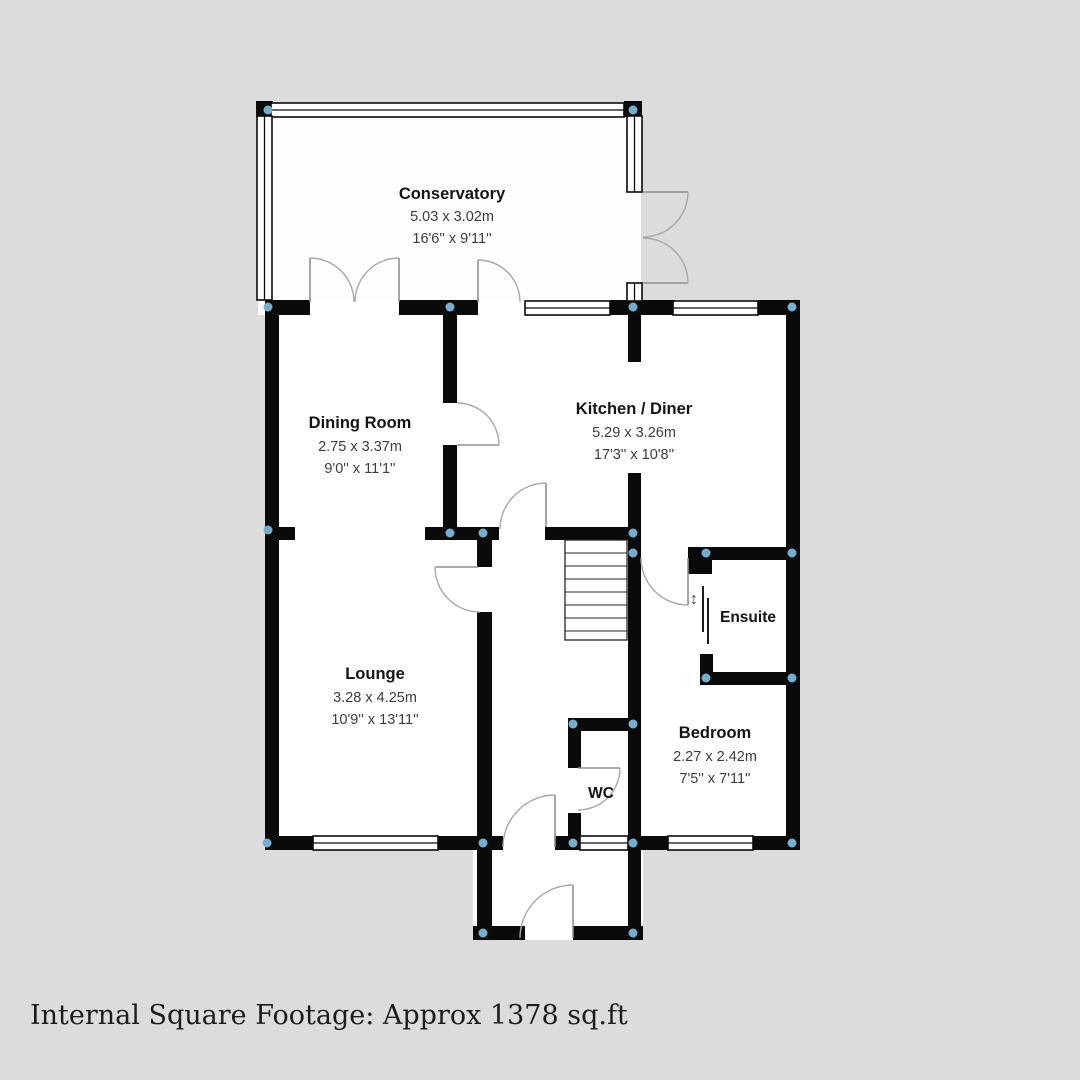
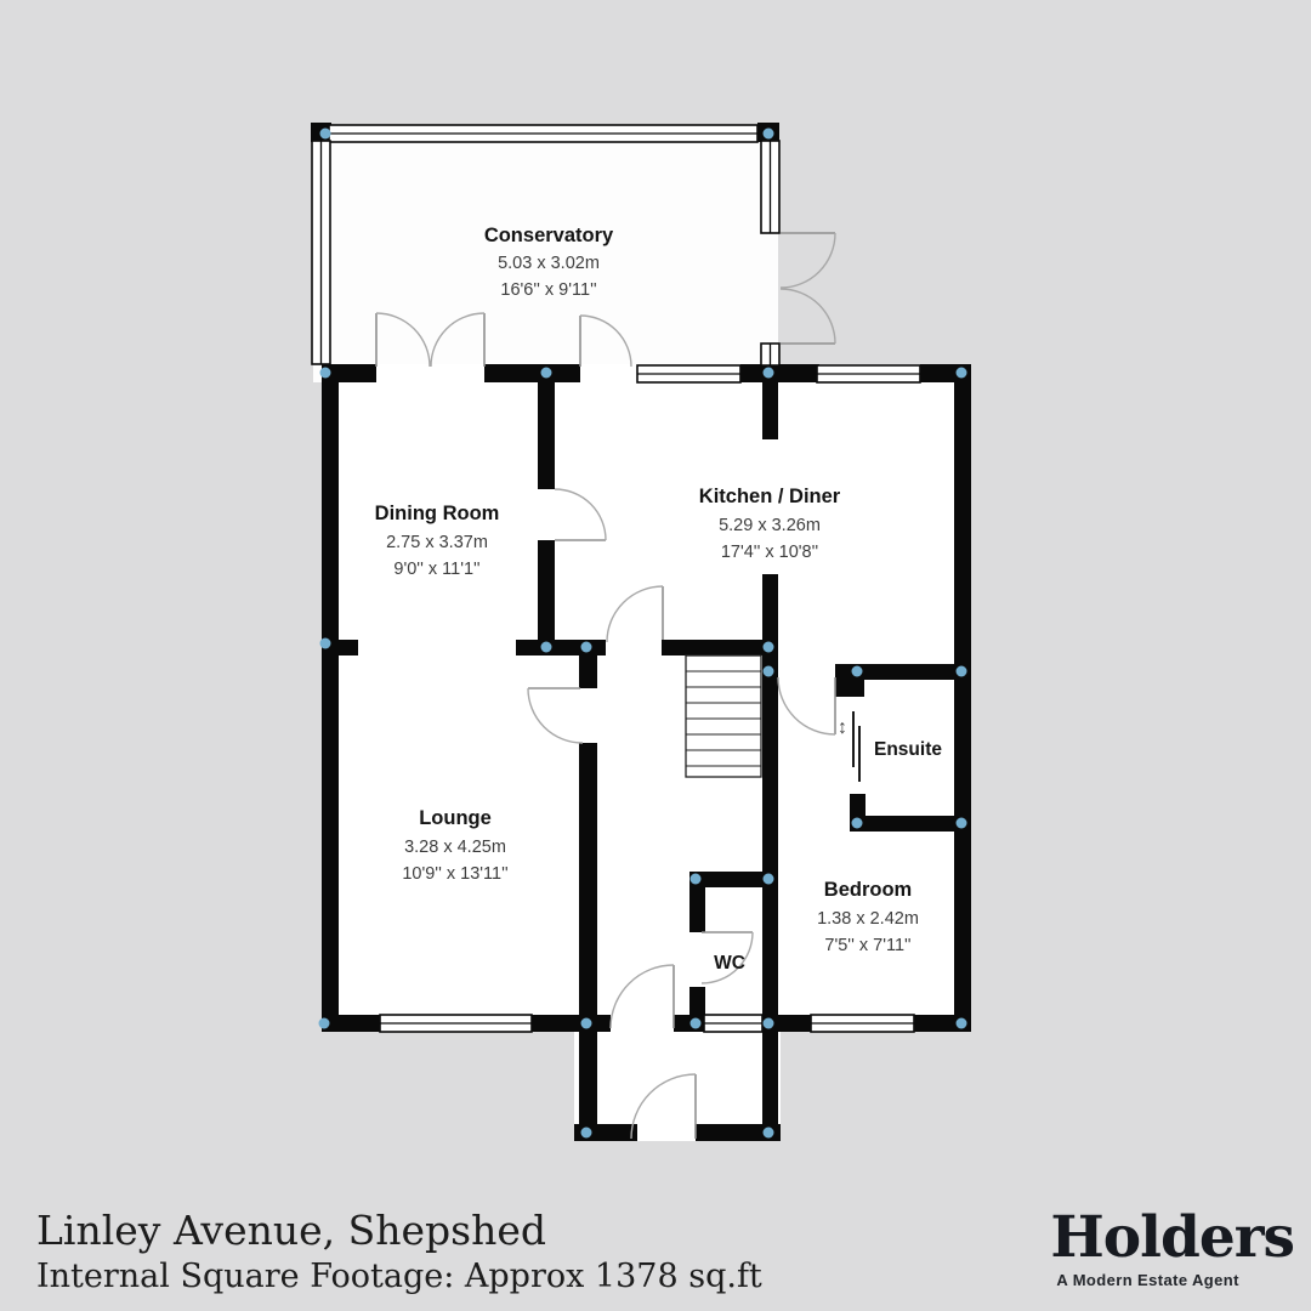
  ↕
  Conservatory
  5.03 x 3.02m
  16'6'' x 9'11''
  Dining Room
  2.75 x 3.37m
  9'0'' x 11'1''
  Kitchen / Diner
  5.29 x 3.26m
- 17'3'' x 10'8''
+ 17'4'' x 10'8''
  Lounge
  3.28 x 4.25m
  10'9'' x 13'11''
  Ensuite
  Bedroom
- 2.27 x 2.42m
+ 1.38 x 2.42m
  7'5'' x 7'11''
  WC
+ Linley Avenue, Shepshed
  Internal Square Footage: Approx 1378 sq.ft
+ Holders
+ A Modern Estate Agent
